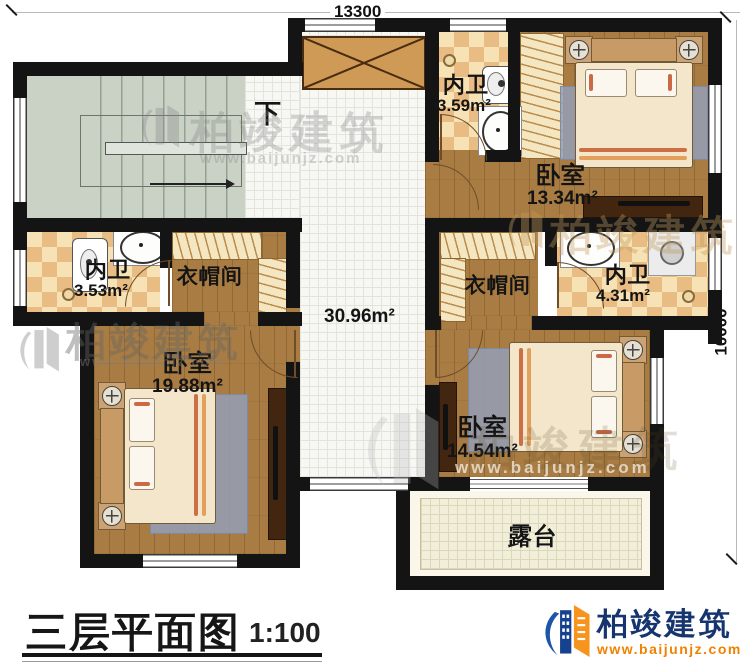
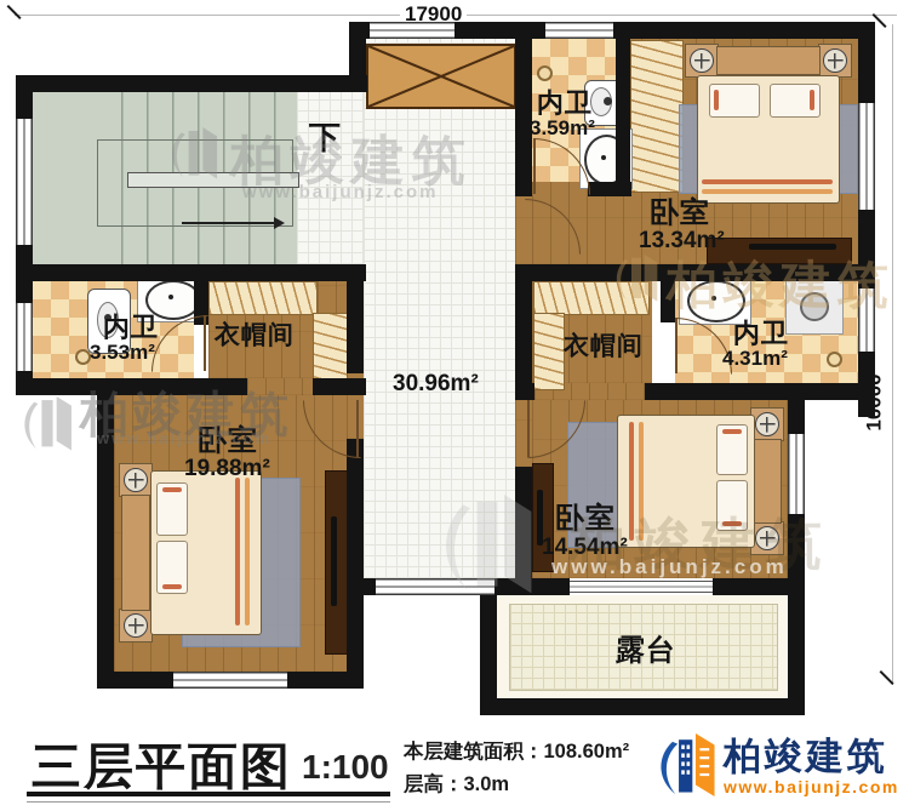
- 13300
+ 17900
  下
  内卫
  3.59m²
  卧室
  13.34m²
  内卫
  3.53m²
  衣帽间
  衣帽间
  内卫
  4.31m²
  30.96m²
  卧室
  19.88m²
  卧室
  14.54m²
  露台
  柏竣建筑
  www.baijunjz.com
  柏竣建筑
  柏竣建筑
  www.baijunjz.com
  柏竣建筑
  www.baijunjz.com
  三层平面图
  1:100
+ 本层建筑面积：108.60m²
+ 层高：3.0m
  柏竣建筑
  www.baijunjz.com
